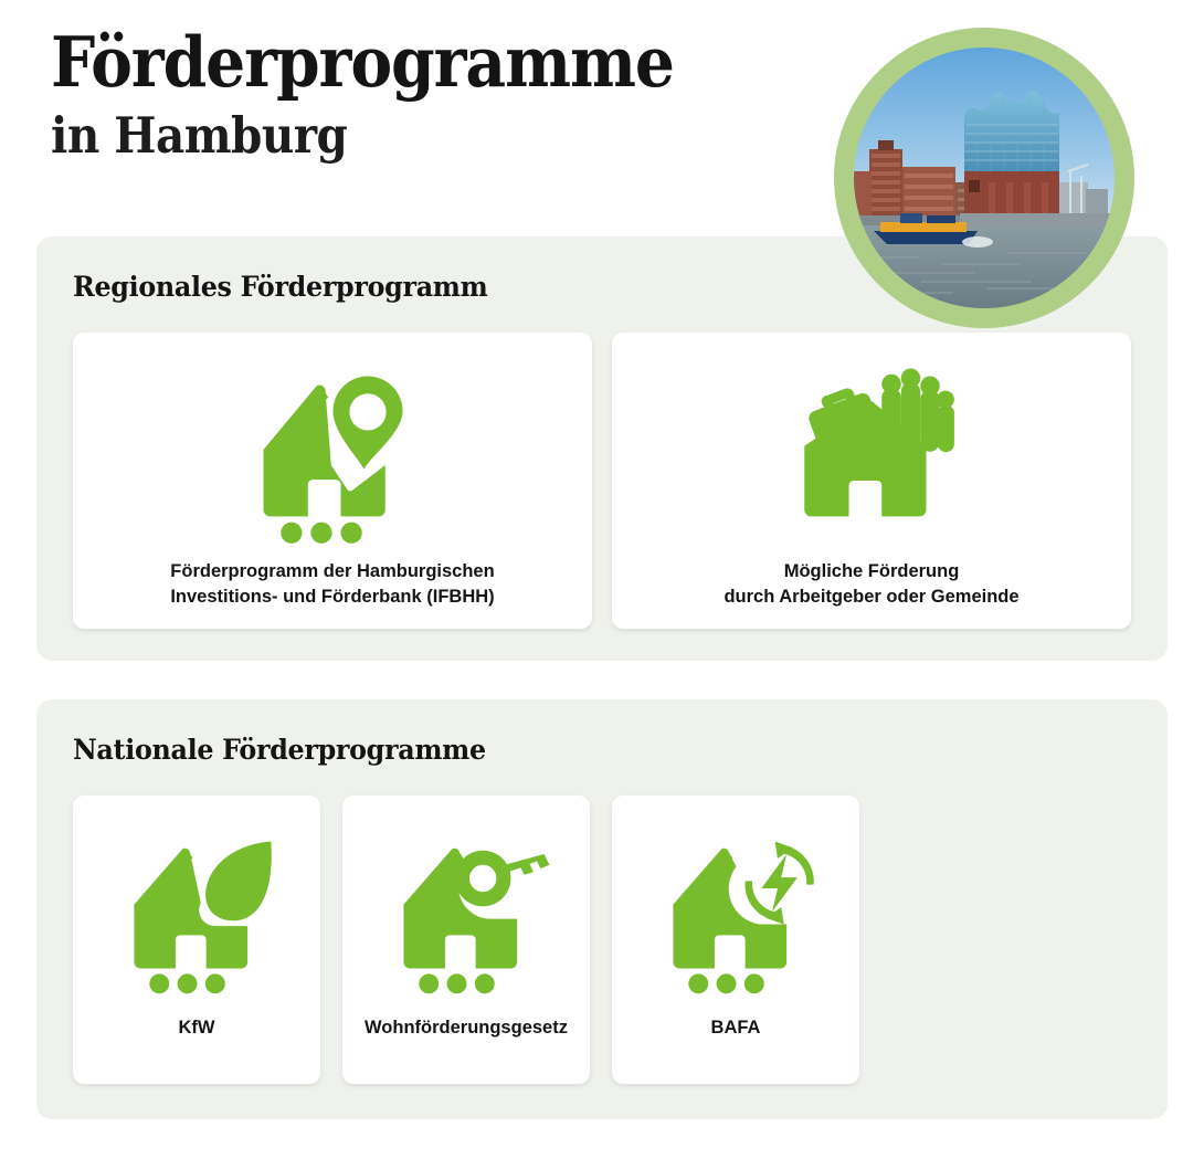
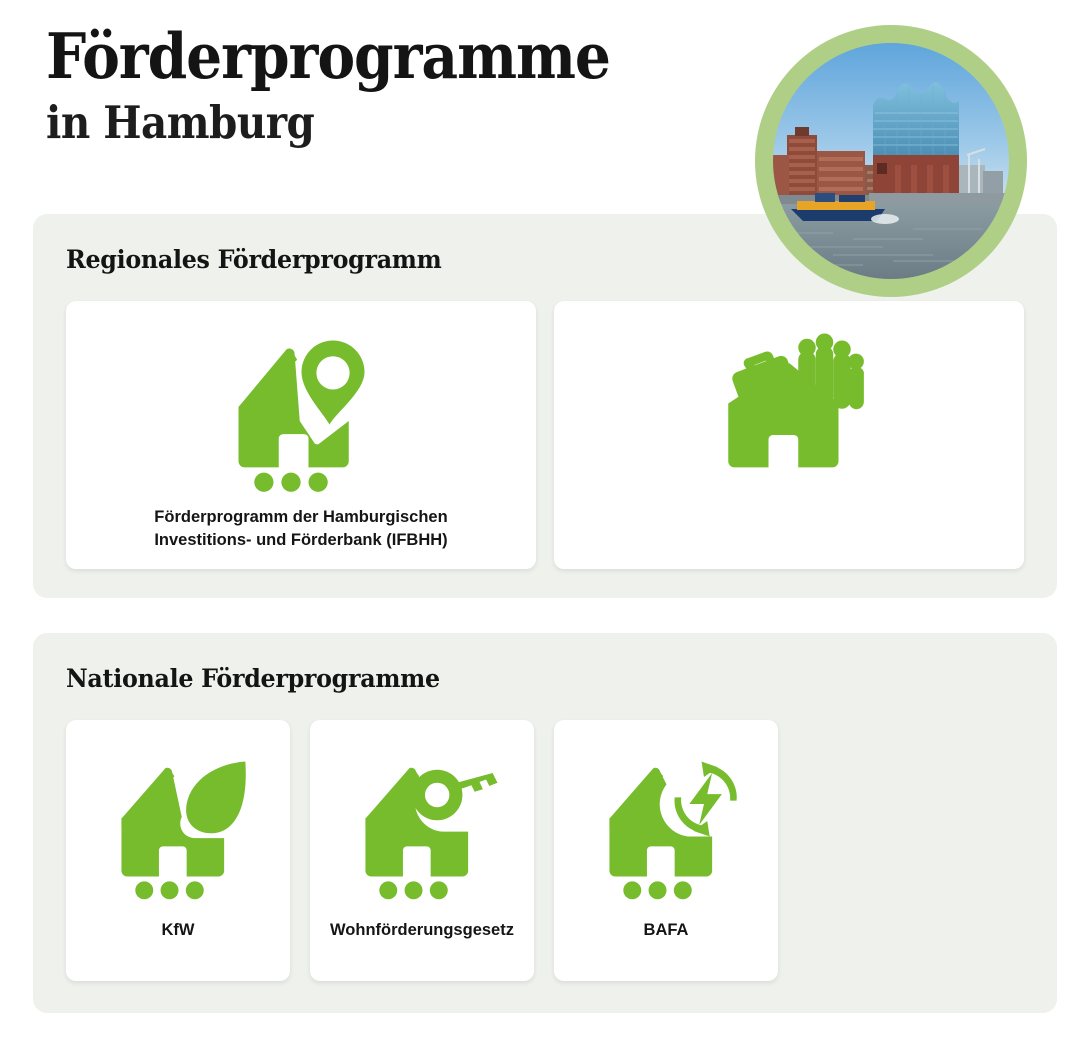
  Förderprogramme
  in Hamburg
  Regionales Förderprogramm
  Förderprogramm der Hamburgischen
  Investitions- und Förderbank (IFBHH)
- Mögliche Förderung
- durch Arbeitgeber oder Gemeinde
  Nationale Förderprogramme
  KfW
  Wohnförderungsgesetz
  BAFA
